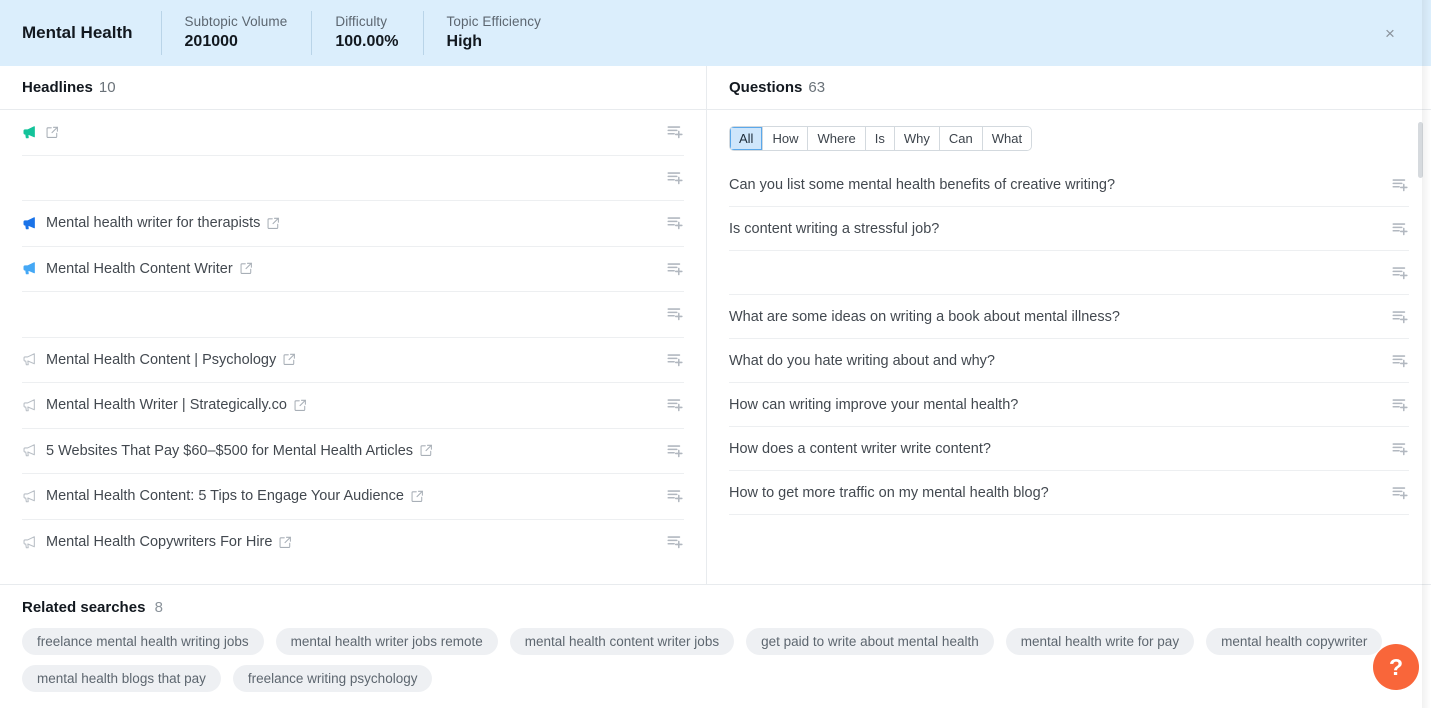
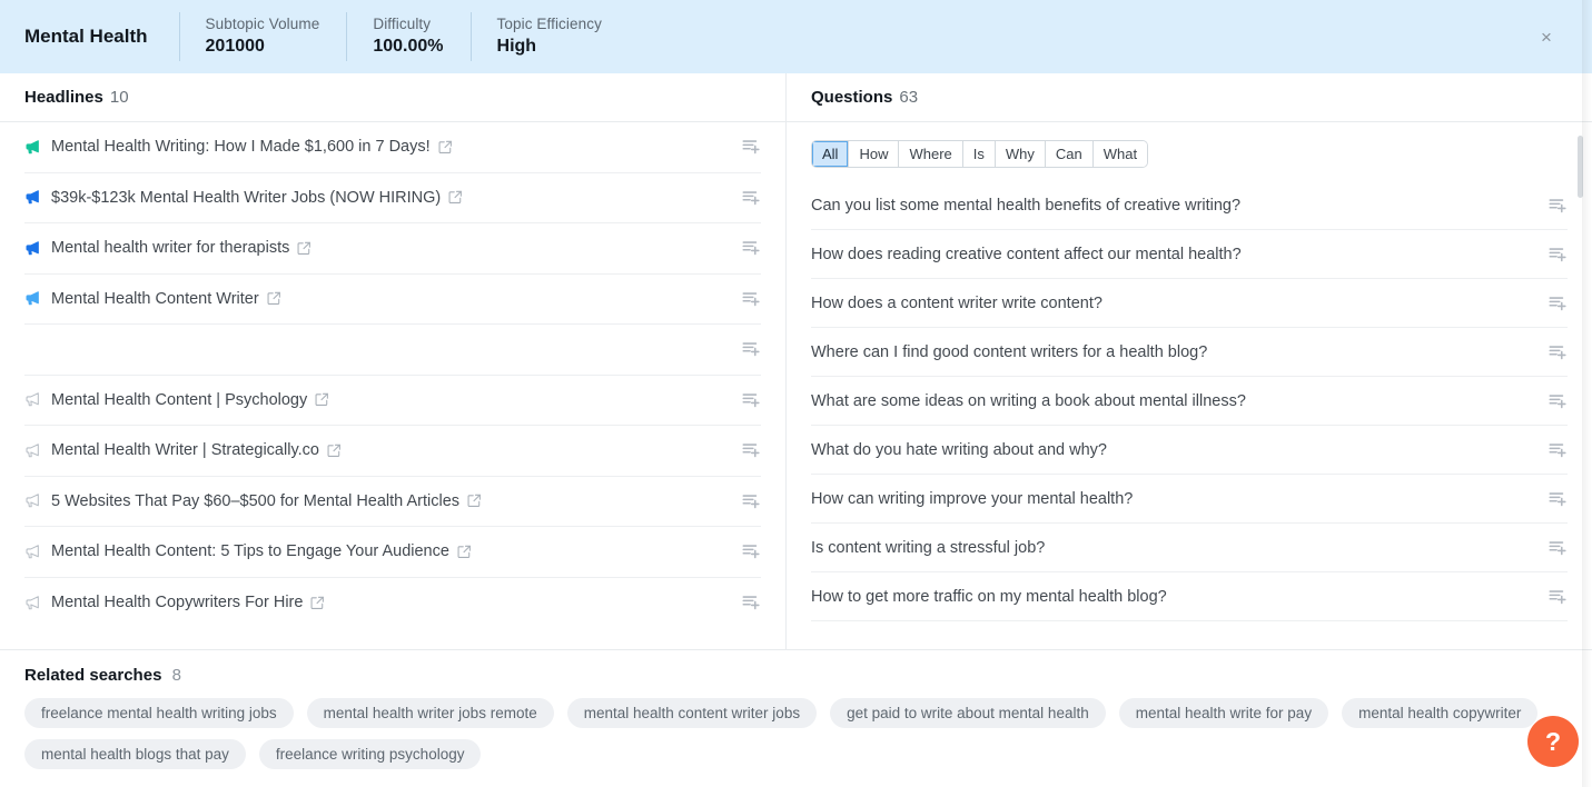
  Mental Health
  Subtopic Volume
  201000
  Difficulty
  100.00%
  Topic Efficiency
  High
  ×
  Headlines
  10
+ Mental Health Writing: How I Made $1,600 in 7 Days!
+ $39k-$123k Mental Health Writer Jobs (NOW HIRING)
  Mental health writer for therapists
  Mental Health Content Writer
  Mental Health Content | Psychology
  Mental Health Writer | Strategically.co
  5 Websites That Pay $60–$500 for Mental Health Articles
  Mental Health Content: 5 Tips to Engage Your Audience
  Mental Health Copywriters For Hire
  Questions
  63
  All
  How
  Where
  Is
  Why
  Can
  What
  Can you list some mental health benefits of creative writing?
+ How does reading creative content affect our mental health?
- Is content writing a stressful job?
+ How does a content writer write content?
+ Where can I find good content writers for a health blog?
  What are some ideas on writing a book about mental illness?
  What do you hate writing about and why?
  How can writing improve your mental health?
- How does a content writer write content?
+ Is content writing a stressful job?
  How to get more traffic on my mental health blog?
  Related searches 8
  freelance mental health writing jobs
  mental health writer jobs remote
  mental health content writer jobs
  get paid to write about mental health
  mental health write for pay
  mental health copywriter
  mental health blogs that pay
  freelance writing psychology
  ?
